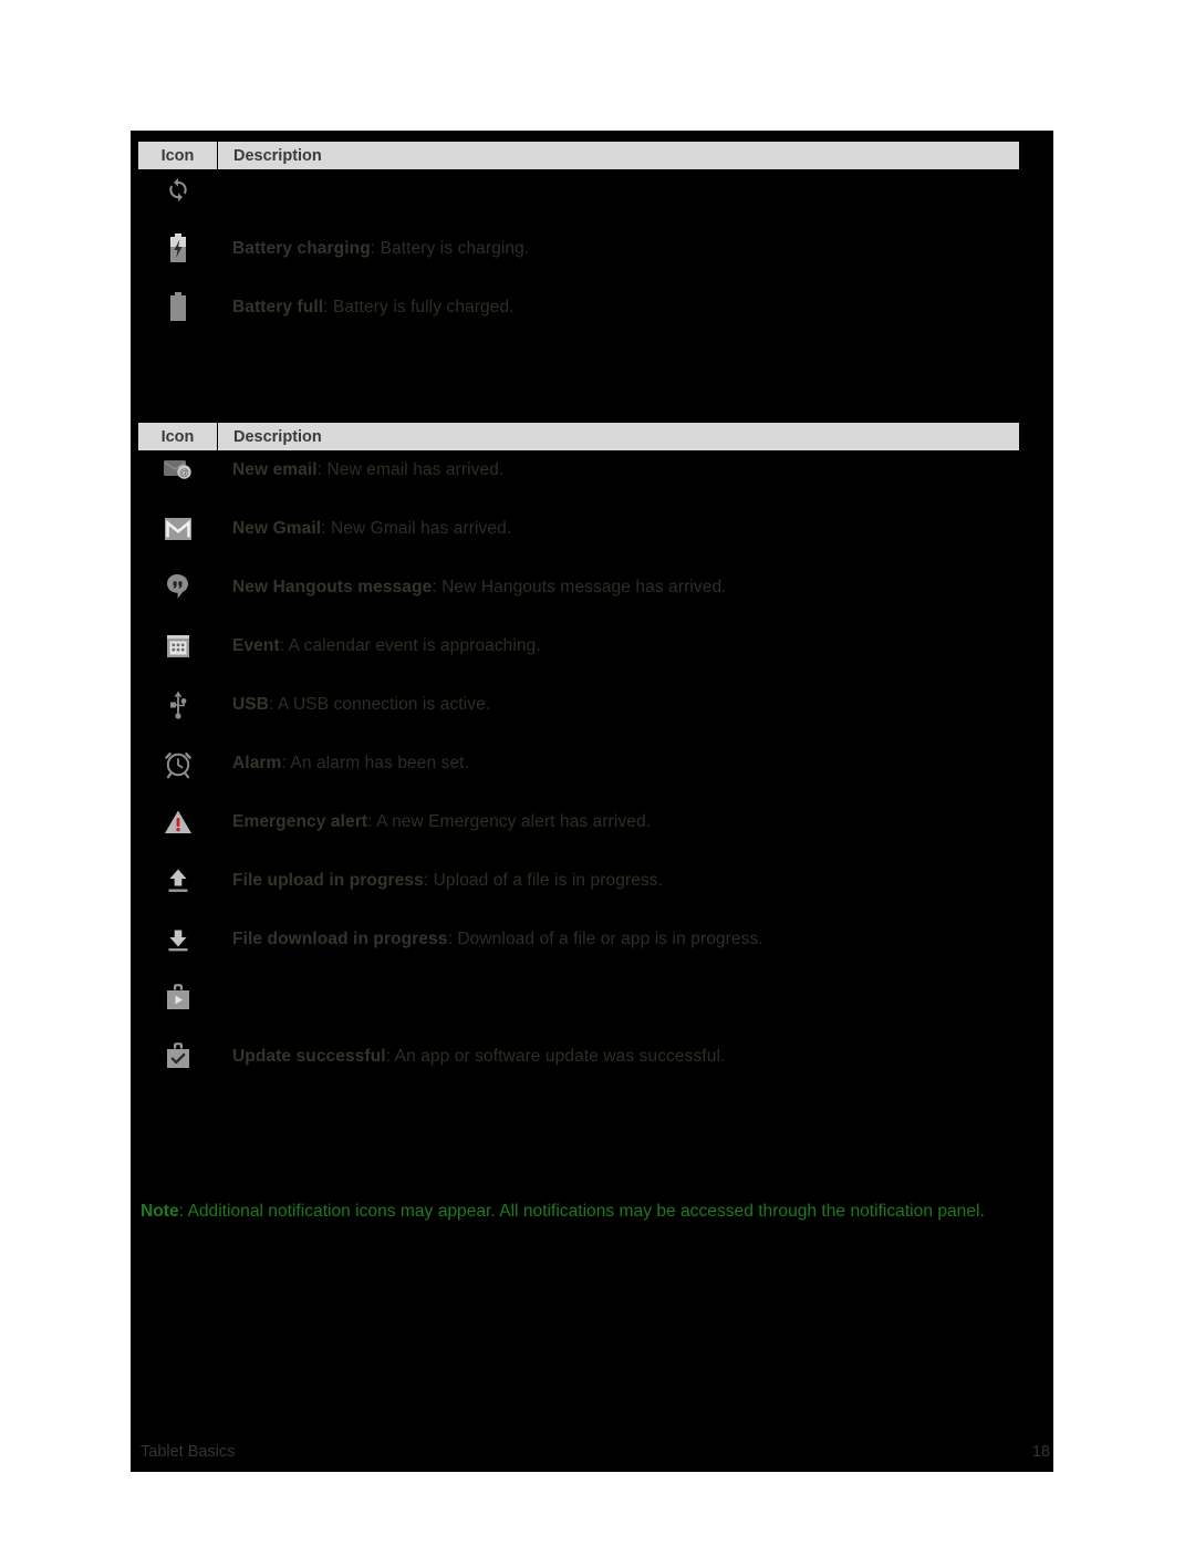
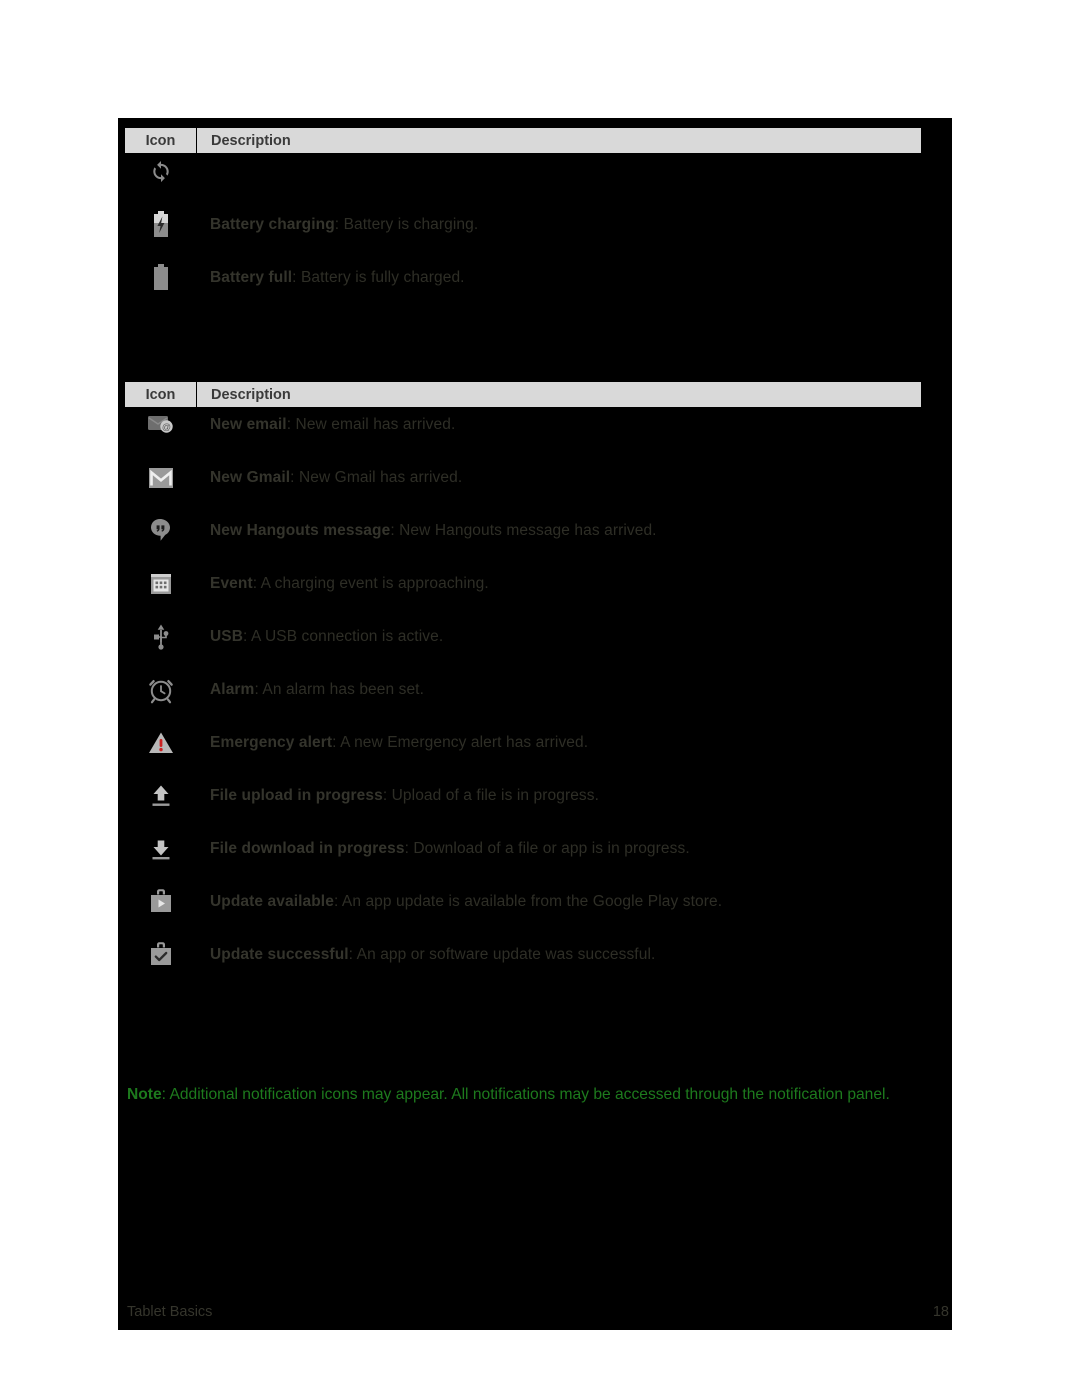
  Icon
  Description
  Battery charging: Battery is charging.
  Battery full: Battery is fully charged.
  Icon
  Description
  @
  New email: New email has arrived.
  New Gmail: New Gmail has arrived.
  New Hangouts message: New Hangouts message has arrived.
- Event: A calendar event is approaching.
+ Event: A charging event is approaching.
  USB: A USB connection is active.
  Alarm: An alarm has been set.
  Emergency alert: A new Emergency alert has arrived.
  File upload in progress: Upload of a file is in progress.
  File download in progress: Download of a file or app is in progress.
+ Update available: An app update is available from the Google Play store.
  Update successful: An app or software update was successful.
  Note: Additional notification icons may appear. All notifications may be accessed through the notification panel.
  Tablet Basics
  18
